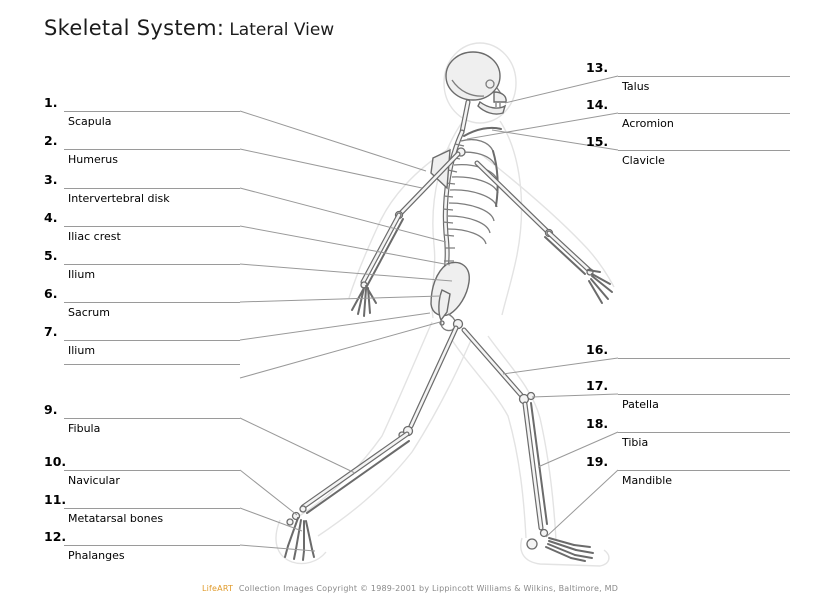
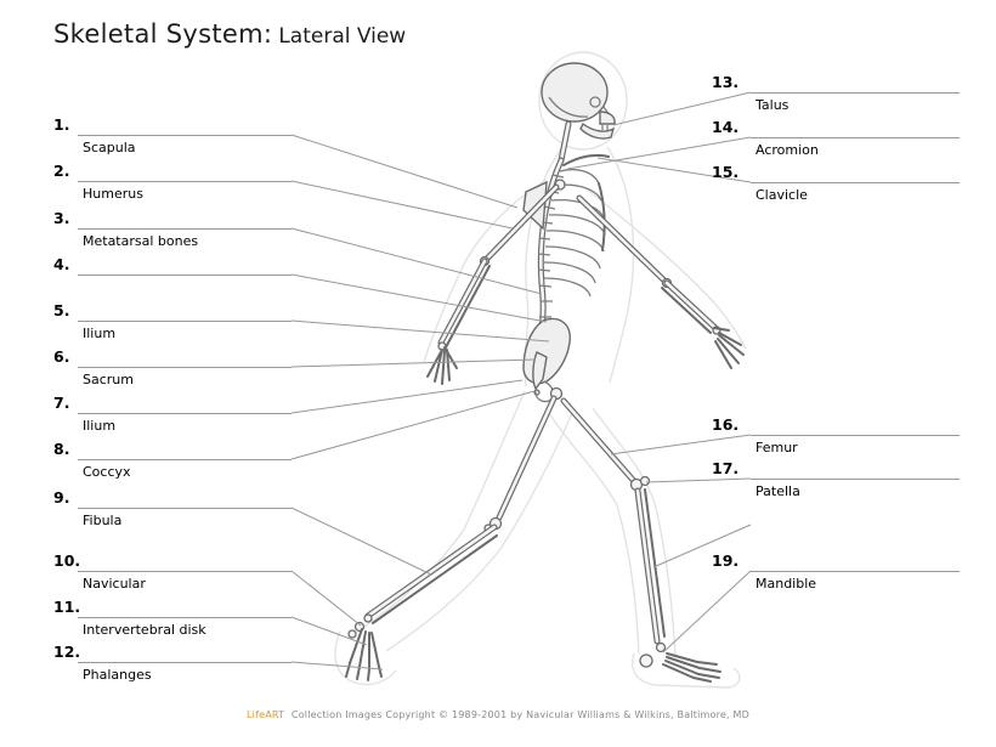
  Skeletal System: Lateral View
  1.
  Scapula
  2.
  Humerus
  3.
- Intervertebral disk
+ Metatarsal bones
  4.
- Iliac crest
  5.
  Ilium
  6.
  Sacrum
  7.
  Ilium
+ 8.
+ Coccyx
  9.
  Fibula
  10.
  Navicular
  11.
- Metatarsal bones
+ Intervertebral disk
  12.
  Phalanges
  13.
  Talus
  14.
  Acromion
  15.
  Clavicle
  16.
+ Femur
  17.
  Patella
- 18.
- Tibia
  19.
  Mandible
- LifeART Collection Images Copyright © 1989-2001 by Lippincott Williams & Wilkins, Baltimore, MD
+ LifeART Collection Images Copyright © 1989-2001 by Navicular Williams & Wilkins, Baltimore, MD
